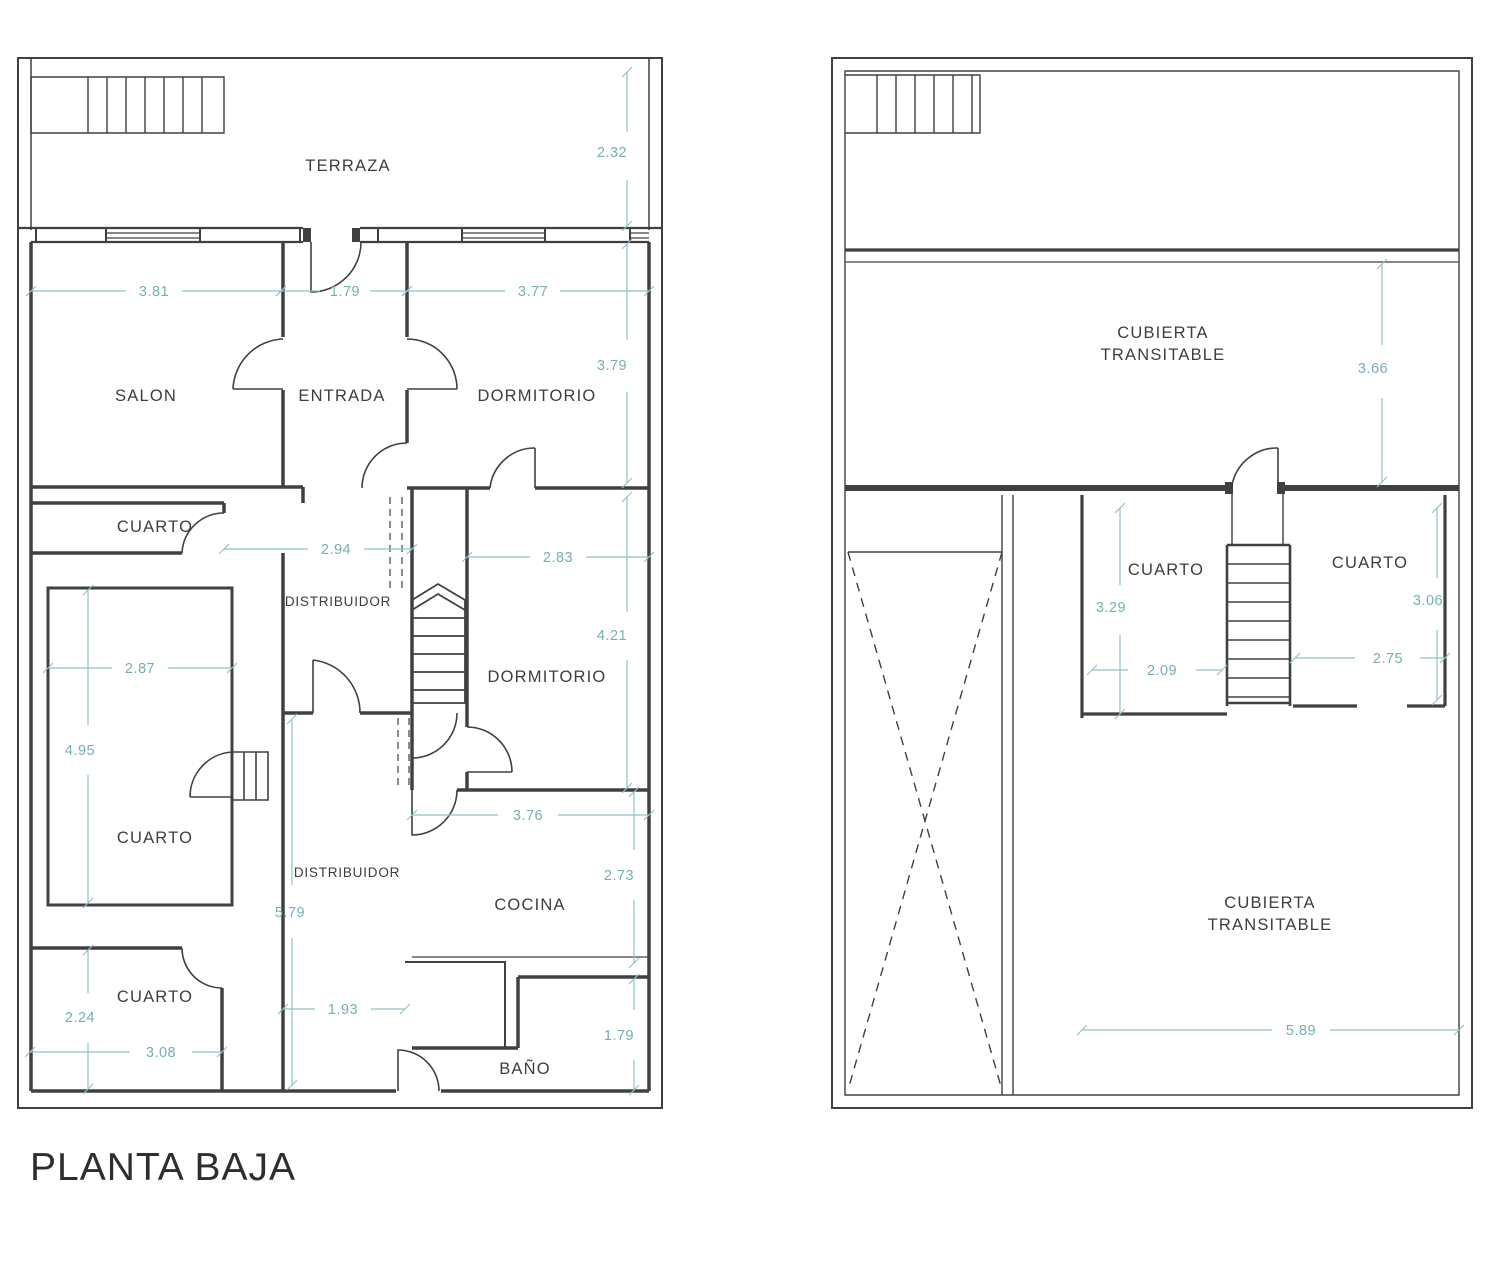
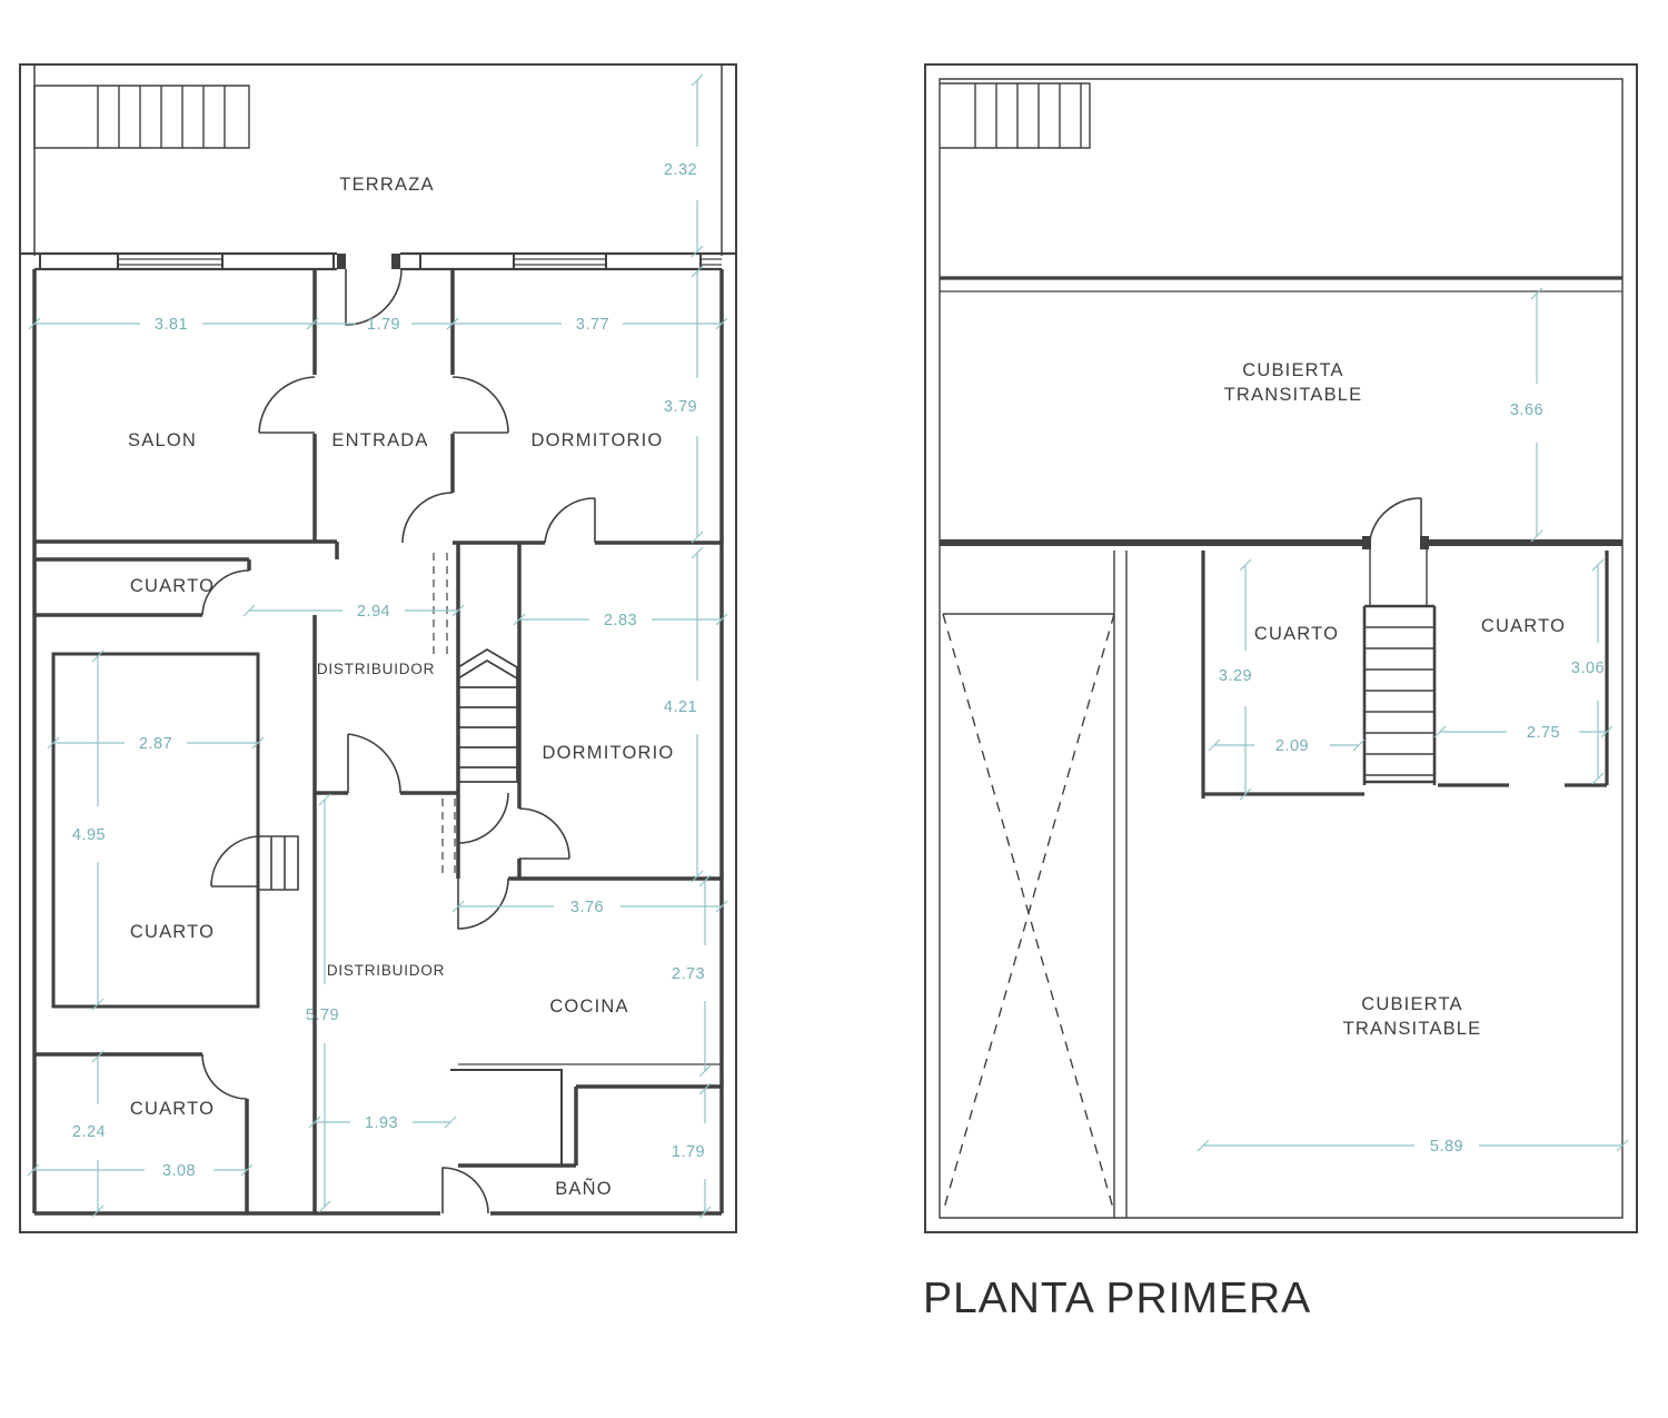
  2.32
  3.81
  1.79
  3.77
  3.79
  2.94
  2.83
  4.21
  2.87
  4.95
  5.79
  3.76
  2.73
  1.93
  2.24
  3.08
  1.79
  TERRAZA
  SALON
  ENTRADA
  DORMITORIO
  CUARTO
  DISTRIBUIDOR
  DORMITORIO
  CUARTO
  DISTRIBUIDOR
  COCINA
  CUARTO
  BAÑO
- PLANTA BAJA
  3.66
  3.29
  2.09
  3.06
  2.75
  5.89
  CUBIERTA
  TRANSITABLE
  CUARTO
  CUARTO
  CUBIERTA
  TRANSITABLE
+ PLANTA PRIMERA
